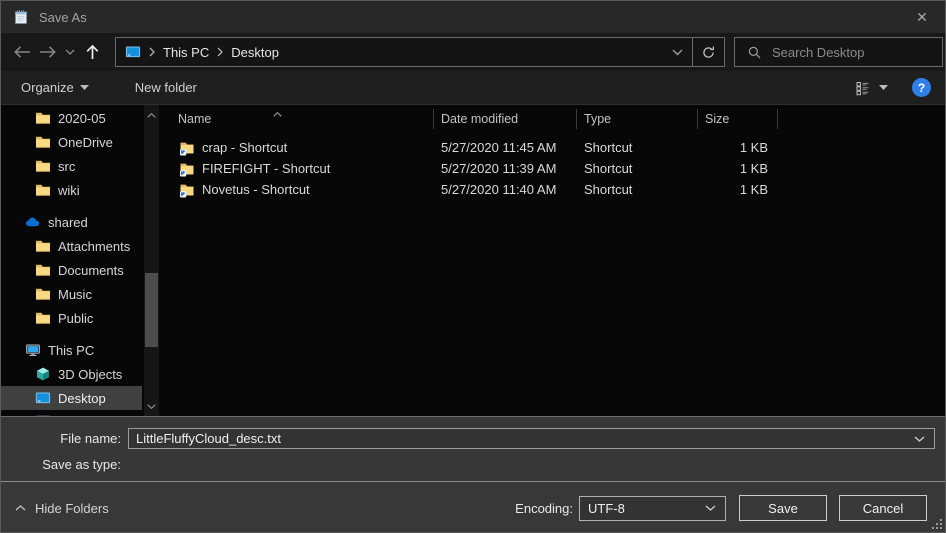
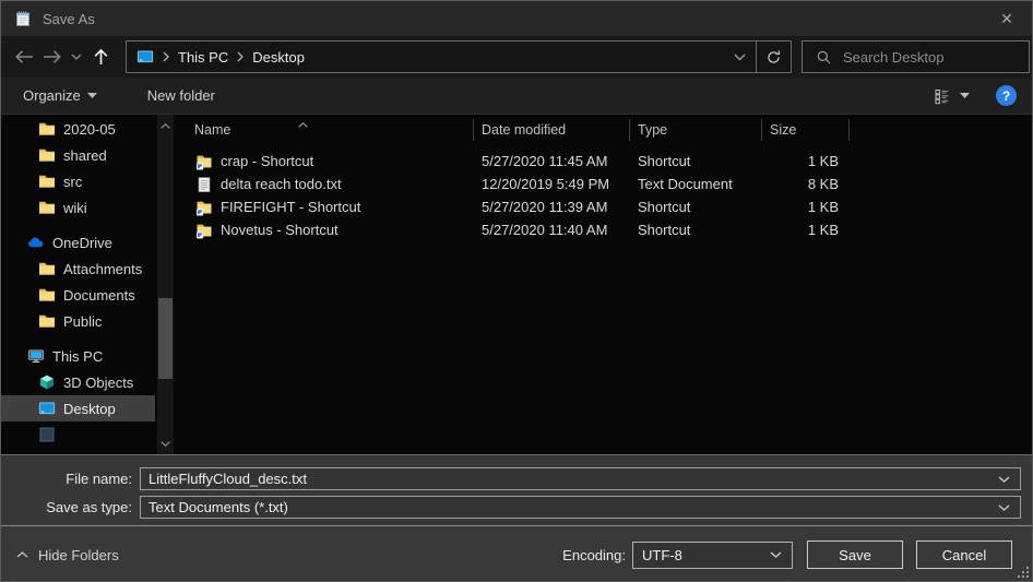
  Save As
  ✕
  This PC
  Desktop
  Search Desktop
  Organize
  New folder
  ?
  2020-05
- OneDrive
+ shared
  src
  wiki
- shared
+ OneDrive
  Attachments
  Documents
- Music
  Public
  This PC
  3D Objects
  Desktop
  Name
  Date modified
  Type
  Size
  crap - Shortcut
  5/27/2020 11:45 AM
  Shortcut
  1 KB
+ delta reach todo.txt
+ 12/20/2019 5:49 PM
+ Text Document
+ 8 KB
  FIREFIGHT - Shortcut
  5/27/2020 11:39 AM
  Shortcut
  1 KB
  Novetus - Shortcut
  5/27/2020 11:40 AM
  Shortcut
  1 KB
  File name:
  LittleFluffyCloud_desc.txt
  Save as type:
+ Text Documents (*.txt)
  Hide Folders
  Encoding:
  UTF-8
  Save
  Cancel
